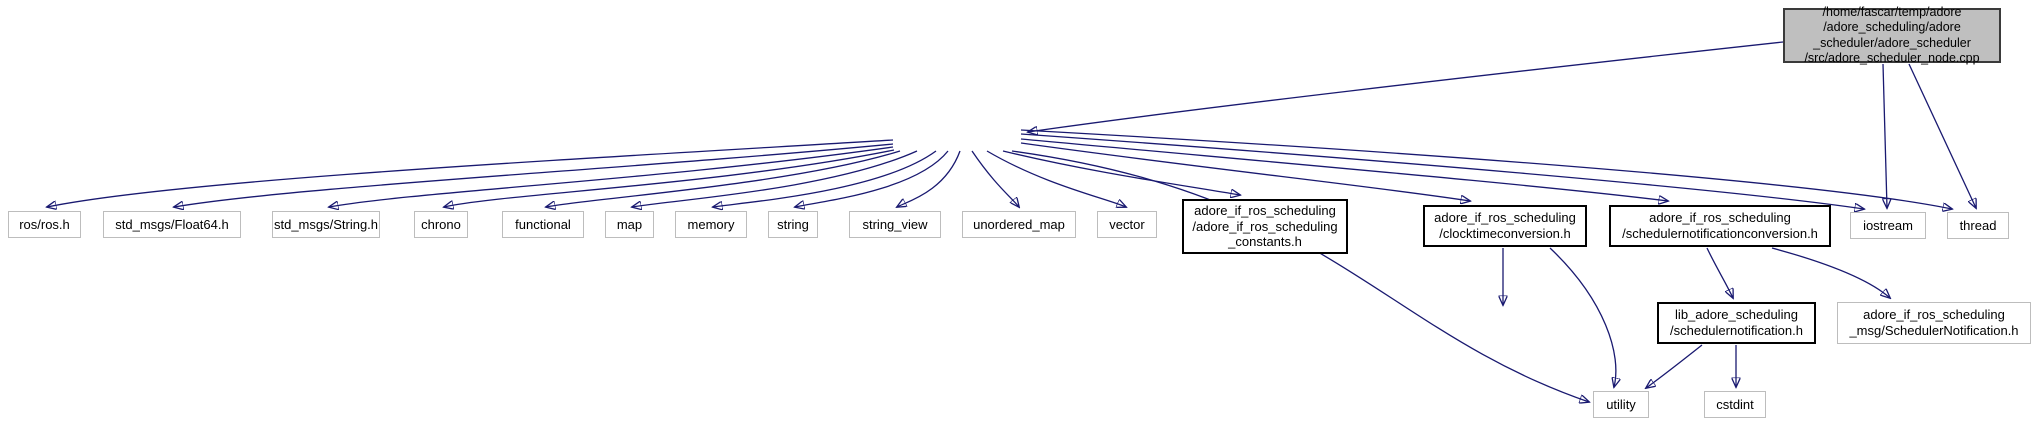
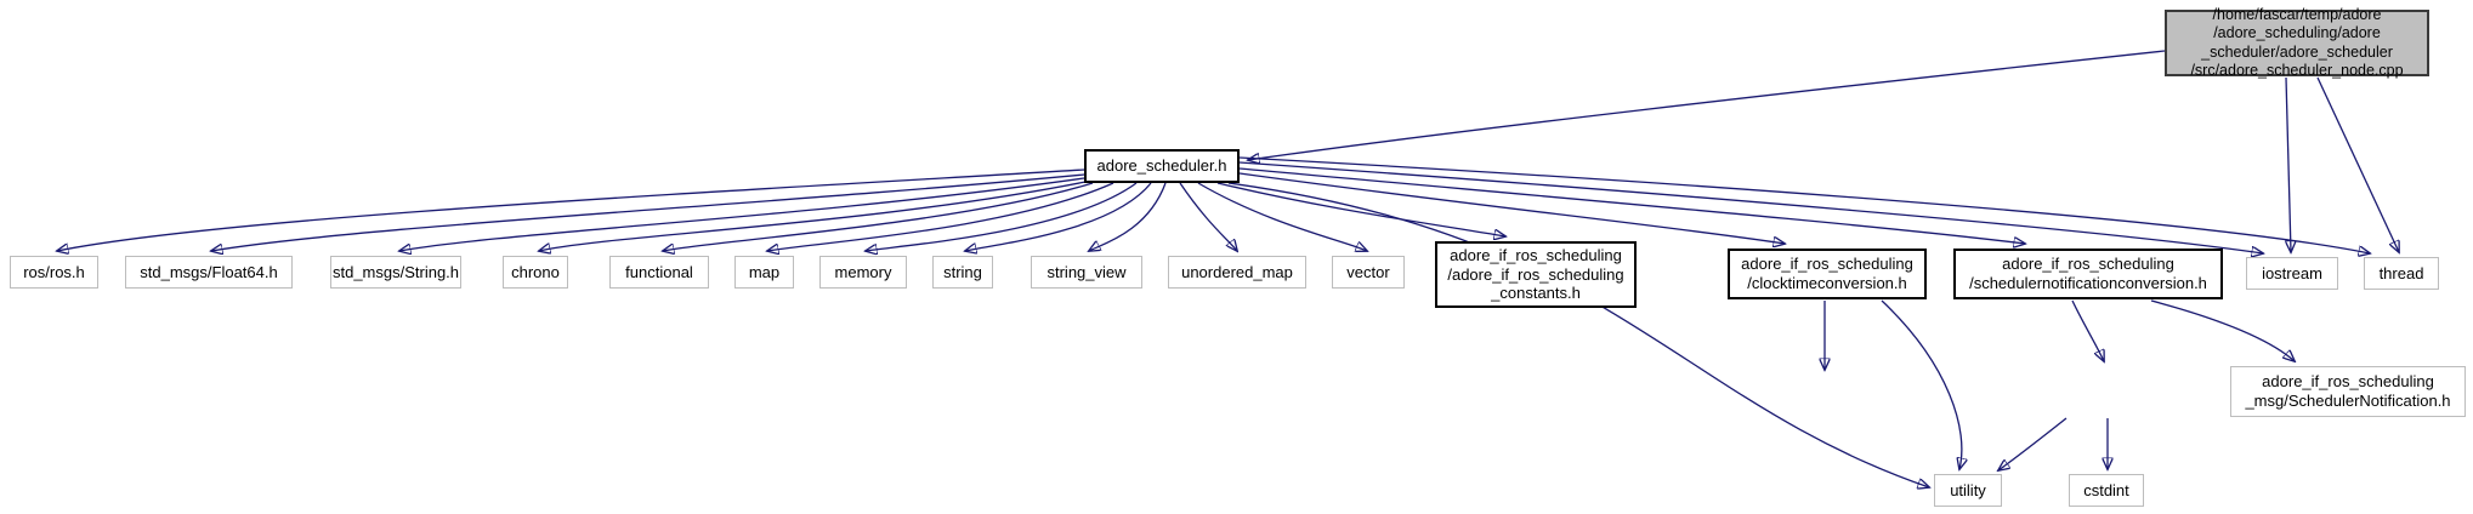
  /home/fascar/temp/adore
  /adore_scheduling/adore
  _scheduler/adore_scheduler
  /src/adore_scheduler_node.cpp
+ adore_scheduler.h
  ros/ros.h
  std_msgs/Float64.h
  std_msgs/String.h
  chrono
  functional
  map
  memory
  string
  string_view
  unordered_map
  vector
  adore_if_ros_scheduling
  /adore_if_ros_scheduling
  _constants.h
  adore_if_ros_scheduling
  /clocktimeconversion.h
  adore_if_ros_scheduling
  /schedulernotificationconversion.h
  iostream
  thread
- lib_adore_scheduling
- /schedulernotification.h
  adore_if_ros_scheduling
  _msg/SchedulerNotification.h
  utility
  cstdint
